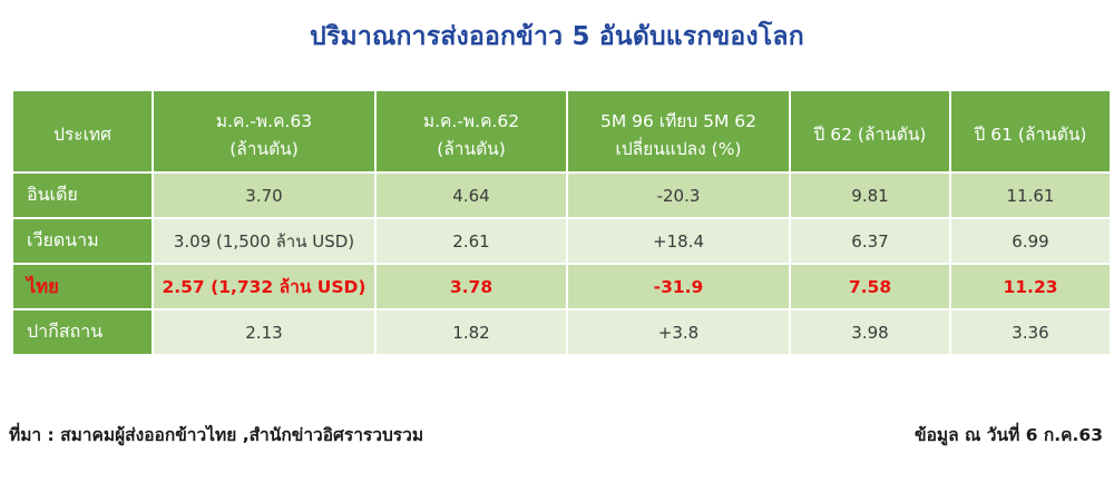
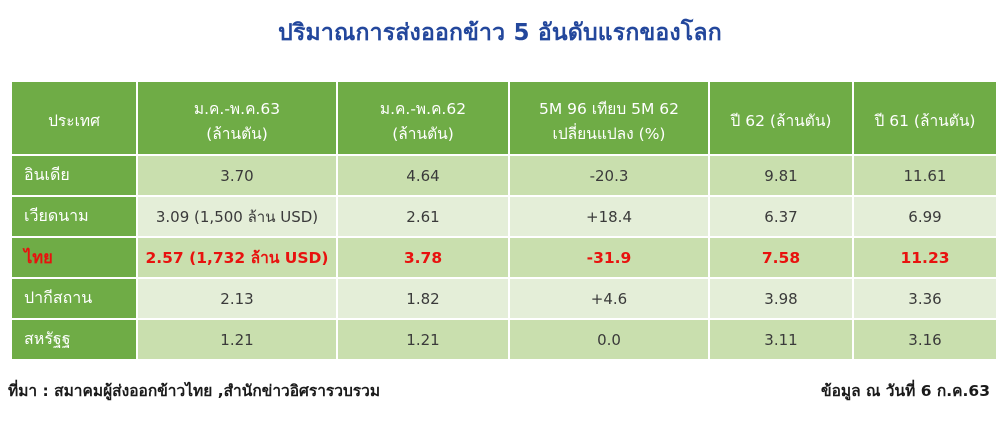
  ปริมาณการส่งออกข้าว 5 อันดับแรกของโลก
  ประเทศ	ม.ค.-พ.ค.63 (ล้านตัน)	ม.ค.-พ.ค.62 (ล้านตัน)	5M 96 เทียบ 5M 62 เปลี่ยนแปลง (%)	ปี 62 (ล้านตัน)	ปี 61 (ล้านตัน)
  อินเดีย	3.70	4.64	-20.3	9.81	11.61
  เวียดนาม	3.09 (1,500 ล้าน USD)	2.61	+18.4	6.37	6.99
  ไทย	2.57 (1,732 ล้าน USD)	3.78	-31.9	7.58	11.23
- ปากีสถาน	2.13	1.82	+3.8	3.98	3.36
+ ปากีสถาน	2.13	1.82	+4.6	3.98	3.36
+ สหรัฐฐ	1.21	1.21	0.0	3.11	3.16
  ที่มา : สมาคมผู้ส่งออกข้าวไทย ,สำนักข่าวอิศรารวบรวม
  ข้อมูล ณ วันที่ 6 ก.ค.63
